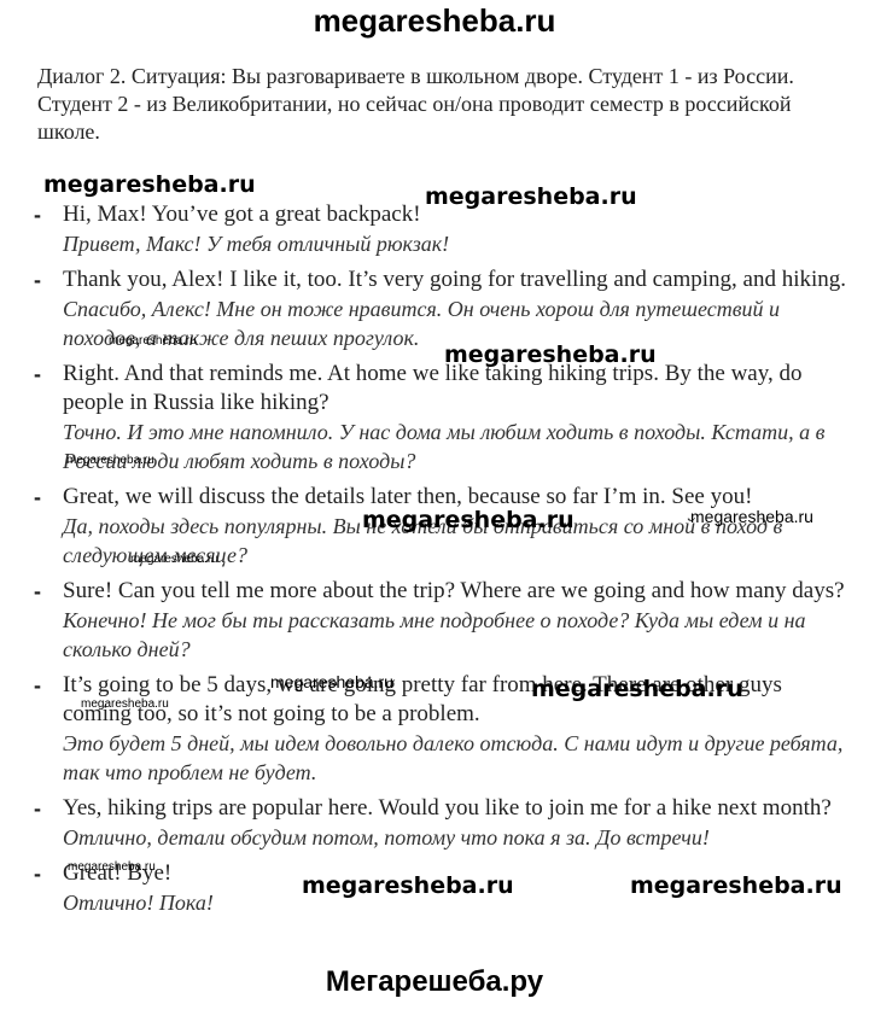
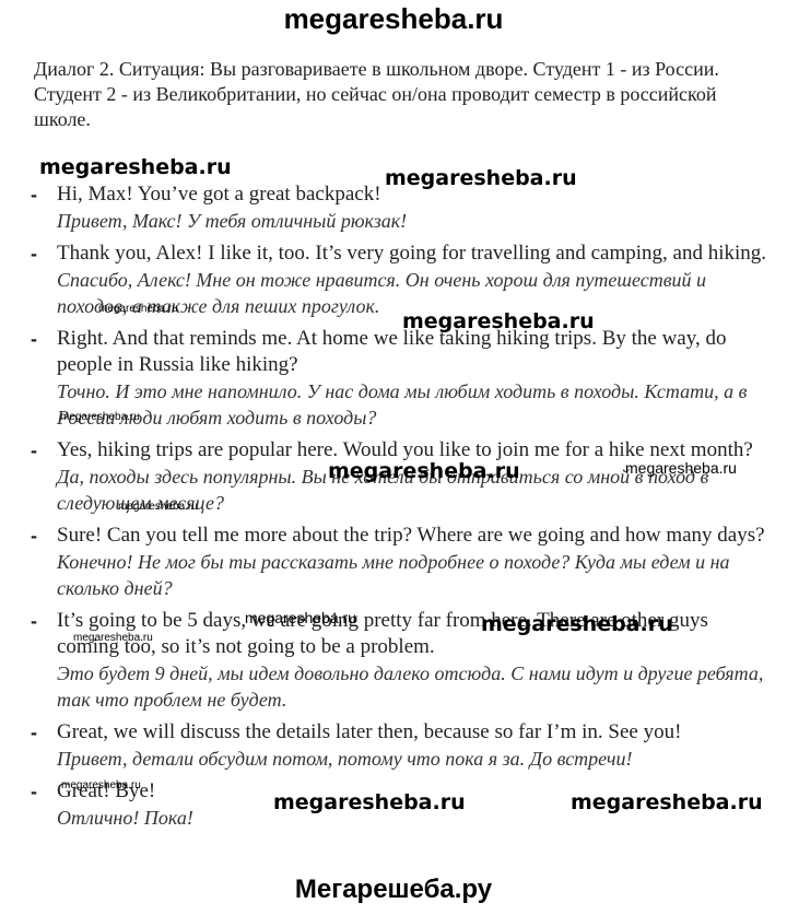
  megaresheba.ru
  Диалог 2. Ситуация: Вы разговариваете в школьном дворе. Студент 1 - из России. Студент 2 - из Великобритании, но сейчас он/она проводит семестр в российской школе.
  -
  Hi, Max! You’ve got a great backpack!
  Привет, Макс! У тебя отличный рюкзак!
  -
  Thank you, Alex! I like it, too. It’s very going for travelling and camping, and hiking.
  Спасибо, Алекс! Мне он тоже нравится. Он очень хорош для путешествий и походов, а также для пеших прогулок.
  -
  Right. And that reminds me. At home we like taking hiking trips. By the way, do people in Russia like hiking?
  Точно. И это мне напомнило. У нас дома мы любим ходить в походы. Кстати, а в России люди любят ходить в походы?
  -
- Great, we will discuss the details later then, because so far I’m in. See you!
+ Yes, hiking trips are popular here. Would you like to join me for a hike next month?
  Да, походы здесь популярны. Вы не хотели бы отправиться со мной в поход в следующем месяце?
  -
  Sure! Can you tell me more about the trip? Where are we going and how many days?
  Конечно! Не мог бы ты рассказать мне подробнее о походе? Куда мы едем и на сколько дней?
  -
  It’s going to be 5 days, we are going pretty far from here. There are other guys coming too, so it’s not going to be a problem.
- Это будет 5 дней, мы идем довольно далеко отсюда. С нами идут и другие ребята, так что проблем не будет.
+ Это будет 9 дней, мы идем довольно далеко отсюда. С нами идут и другие ребята, так что проблем не будет.
  -
- Yes, hiking trips are popular here. Would you like to join me for a hike next month?
+ Great, we will discuss the details later then, because so far I’m in. See you!
- Отлично, детали обсудим потом, потому что пока я за. До встречи!
+ Привет, детали обсудим потом, потому что пока я за. До встречи!
  -
  Great! Bye!
  Отлично! Пока!
  megaresheba.ru
  megaresheba.ru
  megaresheba.ru
  megaresheba.ru
  megaresheba.ru
  megaresheba.ru
  megaresheba.ru
  megaresheba.ru
  megaresheba.ru
  megaresheba.ru
  megaresheba.ru
  megaresheba.ru
  megaresheba.ru
  megaresheba.ru
  Мегарешеба.ру
